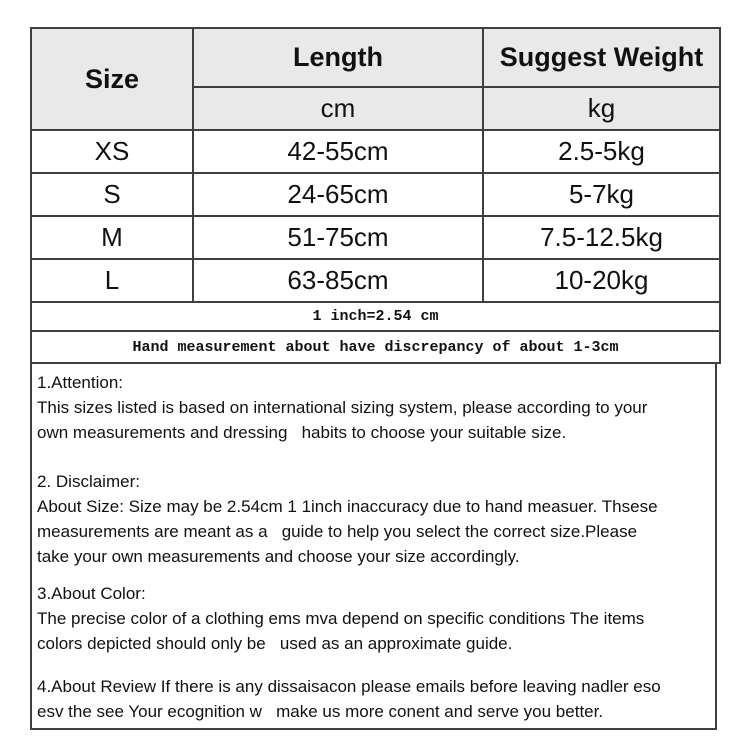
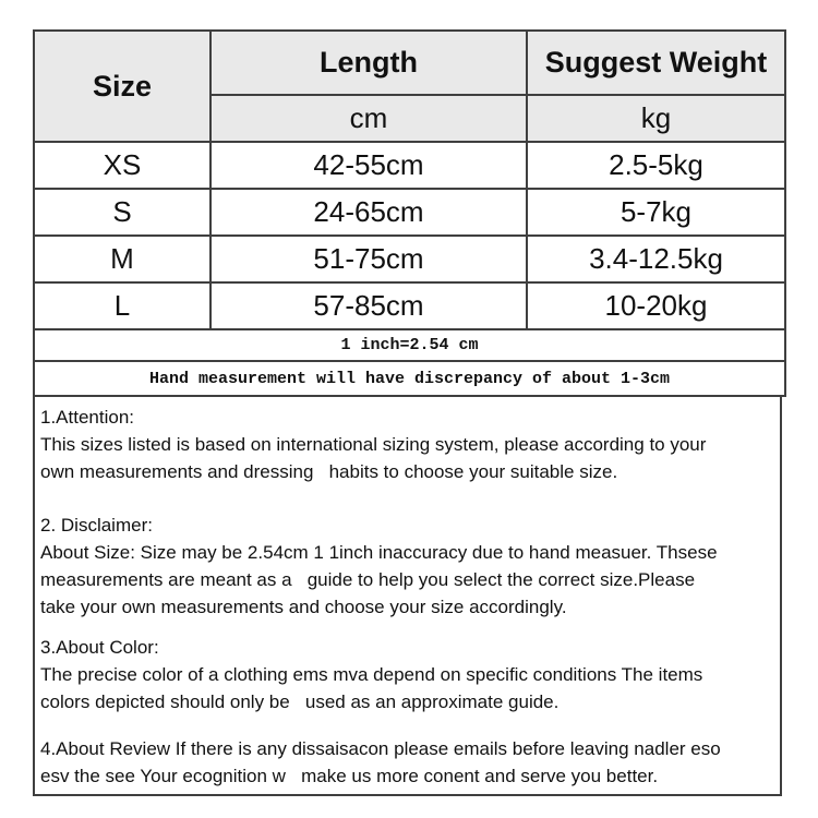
  Size	Length	Suggest Weight
  cm	kg
  XS	42-55cm	2.5-5kg
  S	24-65cm	5-7kg
- M	51-75cm	7.5-12.5kg
+ M	51-75cm	3.4-12.5kg
- L	63-85cm	10-20kg
+ L	57-85cm	10-20kg
  1 inch=2.54 cm
- Hand measurement about have discrepancy of about 1-3cm
+ Hand measurement will have discrepancy of about 1-3cm
  1.Attention:
  This sizes listed is based on international sizing system, please according to your
  own measurements and dressing habits to choose your suitable size.
  2. Disclaimer:
  About Size: Size may be 2.54cm 1 1inch inaccuracy due to hand measuer. Thsese
  measurements are meant as a guide to help you select the correct size.Please
  take your own measurements and choose your size accordingly.
  3.About Color:
  The precise color of a clothing ems mva depend on specific conditions The items
  colors depicted should only be used as an approximate guide.
  4.About Review If there is any dissaisacon please emails before leaving nadler eso
  esv the see Your ecognition w make us more conent and serve you better.
